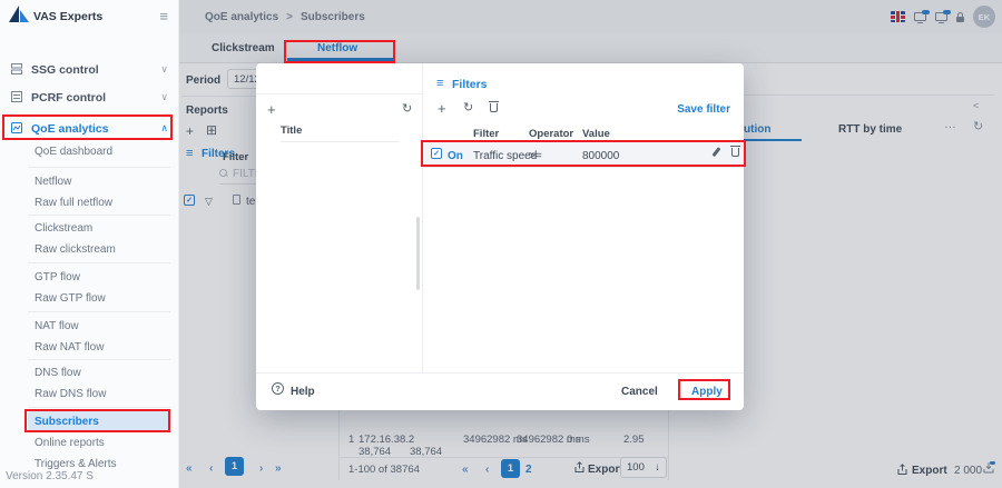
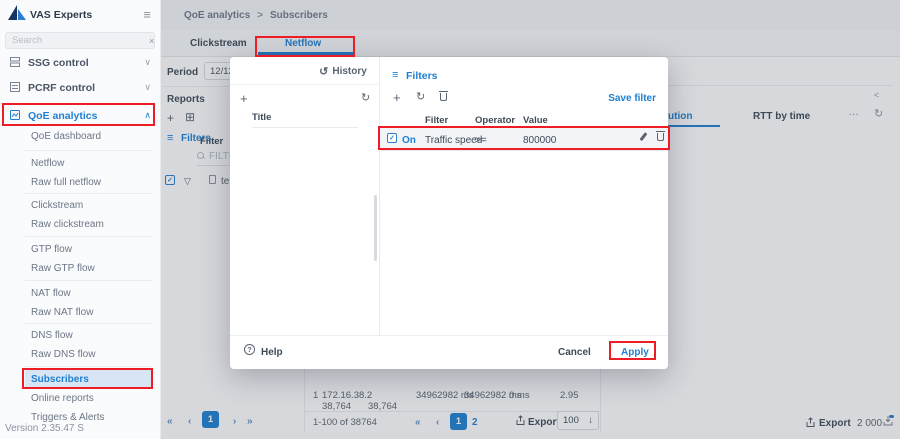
  VAS Experts
  ≡
+ Search
+ ×
  SSG control
  ∨
  PCRF control
  ∨
  QoE analytics
  ∧
  QoE dashboard
  Netflow
  Raw full netflow
  Clickstream
  Raw clickstream
  GTP flow
  Raw GTP flow
  NAT flow
  Raw NAT flow
  DNS flow
  Raw DNS flow
  Subscribers
  Online reports
  Triggers & Alerts
  Version 2.35.47 S
  QoE analytics
  >
  Subscribers
- EK
  Clickstream
  Netflow
  Period
  Reports
  +
  ⊞
  ≡
  Filters
  Filter
  ▽
  te
  «
  ‹
  1
  ›
  »
  1
  172.16.38.2
  34962982 ms
  34962982 ms
  0 ms
  2.95
  38,764
  38,764
  1-100 of 38764
  «
  ‹
  1
  2
  Expor
  100
  ↓
  <
  ution
  RTT by time
  …
  ↻
  Export
  2 000
+ ↺
+ History
  +
  ↻
  Title
  ≡
  Filters
  +
  ↻
  Save filter
  Filter
  Operator
  Value
  On
  Traffic speed
  >=
  800000
  ?
  Help
  Cancel
  Apply
